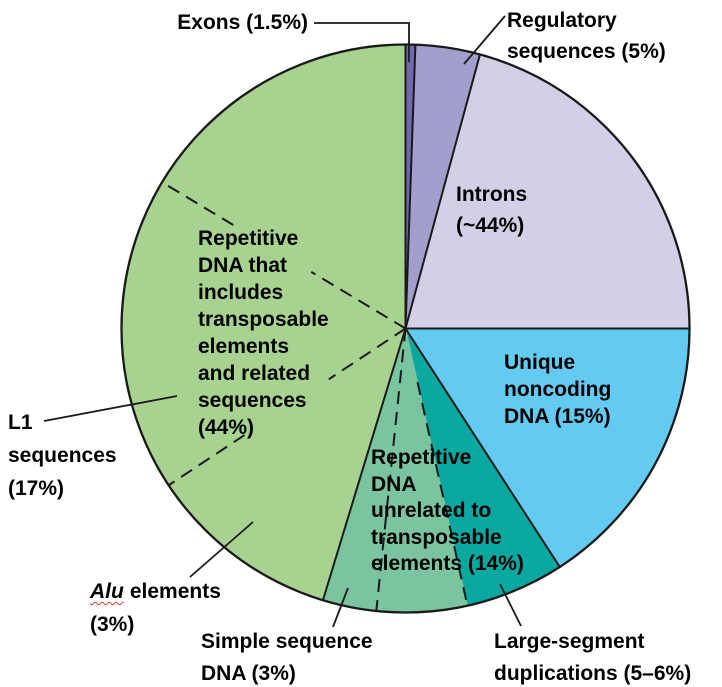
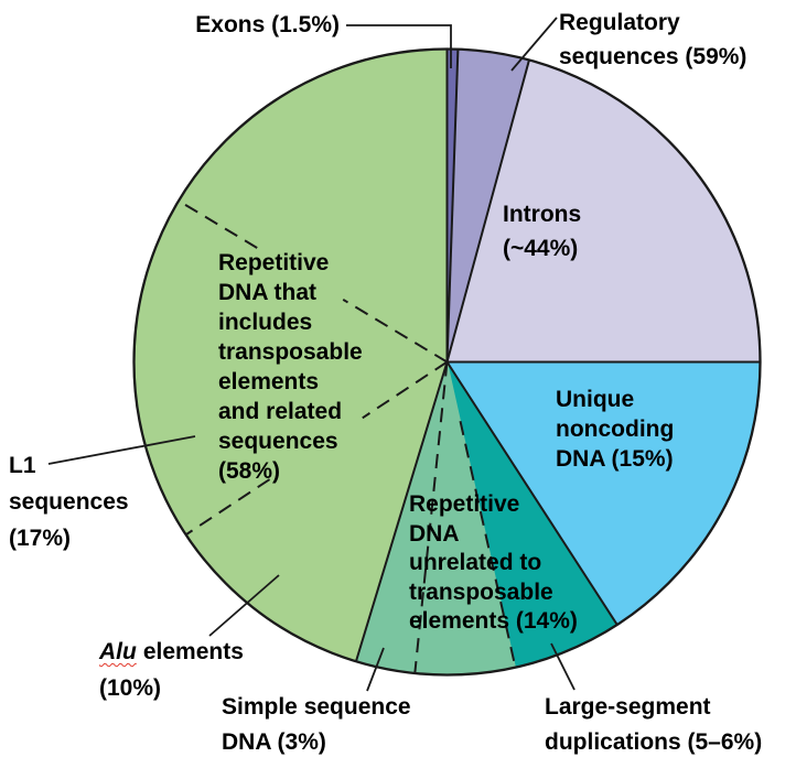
  Exons (1.5%)
  Regulatory
- sequences (5%)
+ sequences (59%)
  Introns
  (~44%)
  Unique
  noncoding
  DNA (15%)
  Repetitive
  DNA that
  includes
  transposable
  elements
  and related
  sequences
- (44%)
+ (58%)
  L1
  sequences
  (17%)
  Alu elements
- (3%)
+ (10%)
  Simple sequence
  DNA (3%)
  Large-segment
  duplications (5–6%)
  Repetitive
  DNA
  unrelated to
  transposable
  elements (14%)
